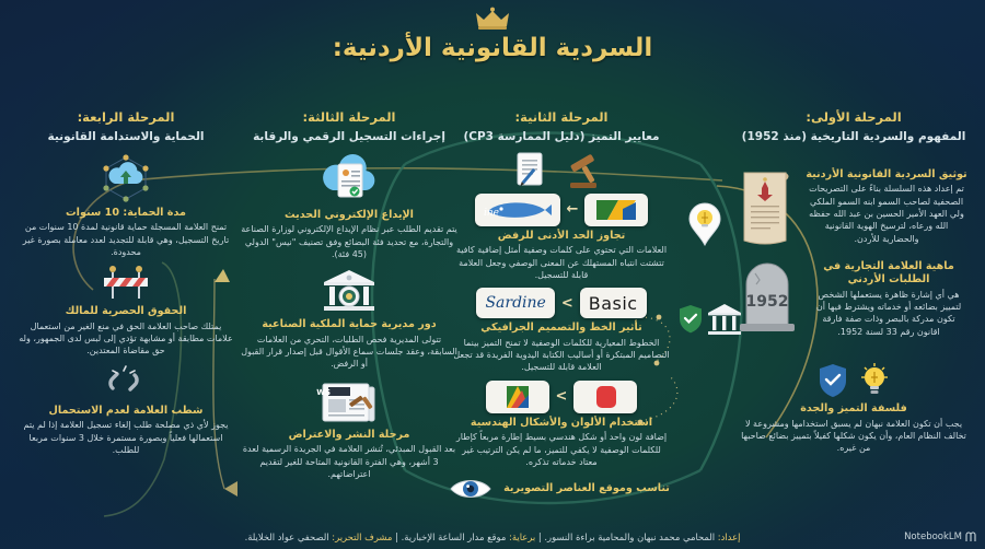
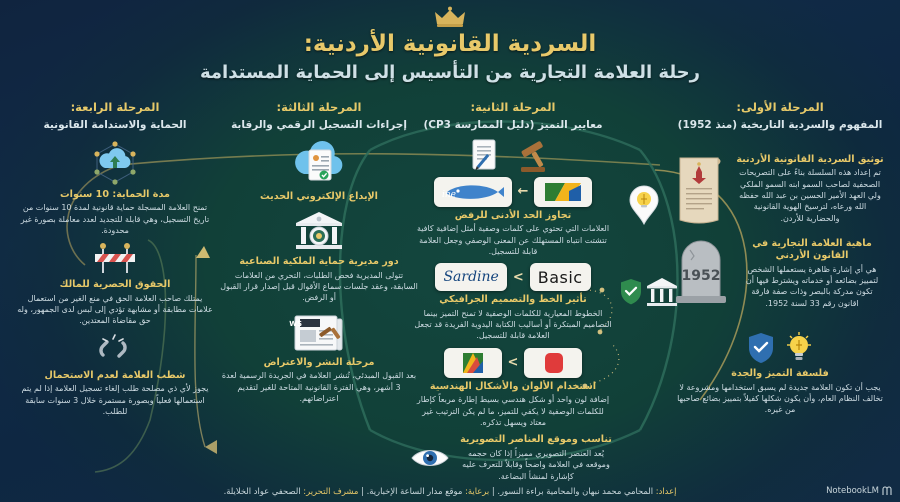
  السردية القانونية الأردنية:
+ رحلة العلامة التجارية من التأسيس إلى الحماية المستدامة
  المرحلة الرابعة:
  الحماية والاستدامة القانونية
  مدة الحماية: 10 سنوات
  تمنح العلامة المسجلة حماية قانونية لمدة 10 سنوات من تاريخ التسجيل، وهي قابلة للتجديد لعدد معاملة بصورة غير محدودة.
  الحقوق الحصرية للمالك
  يمتلك صاحب العلامة الحق في منع الغير من استعمال علامات مطابقة أو مشابهة تؤدي إلى لبس لدى الجمهور، وله حق مقاضاة المعتدين.
  شطب العلامة لعدم الاستحمال
- يجوز لأي ذي مصلحة طلب إلغاء تسجيل العلامة إذا لم يتم استعمالها فعلياً وبصورة مستمرة خلال 3 سنوات مربعا للطلب.
+ يجوز لأي ذي مصلحة طلب إلغاء تسجيل العلامة إذا لم يتم استعمالها فعلياً وبصورة مستمرة خلال 3 سنوات سابقة للطلب.
  المرحلة الثالثة:
  إجراءات التسجيل الرقمي والرقابة
  الإيداع الإلكتروني الحديث
- يتم تقديم الطلب عبر نظام الإيداع الإلكتروني لوزارة الصناعة والتجارة، مع تحديد فئة البضائع وفق تصنيف "نيس" الدولي (45 فئة).
  دور مديرية حماية الملكية الصناعية
  تتولى المديرية فحص الطلبات، التحري من العلامات السابقة، وعقد جلسات سماع الأقوال قبل إصدار قرار القبول أو الرفض.
  مرحلة النشر والاعتراض
  بعد القبول المبدئي، تُنشر العلامة في الجريدة الرسمية لعدة 3 أشهر، وهي الفترة القانونية المتاحة للغير لتقديم اعتراضاتهم.
  المرحلة الثانية:
  معايير التميز (دليل الممارسة CP3)
  ←
  تجاوز الحد الأدنى للرفض
  العلامات التي تحتوي على كلمات وصفية أمثل إضافية كافية تتشتت انتباه المستهلك عن المعنى الوصفي وجعل العلامة قابلة للتسجيل.
  Basic
  >
  Sardine
  تأثير الخط والتصميم الجرافيكي
  الخطوط المعيارية للكلمات الوصفية لا تمنح التميز بينما التصاميم المبتكرة أو أساليب الكتابة اليدوية الفريدة قد تجعل العلامة قابلة للتسجيل.
  >
  استخدام الألوان والأشكال الهندسية
- إضافة لون واحد أو شكل هندسي بسيط إطارة مربعاً كإطار للكلمات الوصفية لا يكفي للتميز، ما لم يكن الترتيب غير معتاد خدماته تذكره.
+ إضافة لون واحد أو شكل هندسي بسيط إطارة مربعاً كإطار للكلمات الوصفية لا يكفي للتميز، ما لم يكن الترتيب غير معتاد ويسهل تذكره.
  تناسب وموقع العناصر التصويرية
+ يُعد العنصر التصويري مميزاً إذا كان حجمه وموقعه في العلامة واضحاً وقابلاً للتعرف عليه كإشارة لمنشأ البضاعة.
  المرحلة الأولى:
  المفهوم والسردية التاريخية (منذ 1952)
  توثيق السردية القانونية الأردنية
  تم إعداد هذه السلسلة بناءً على التصريحات الصحفية لصاحب السمو ابنه السمو الملكي ولي العهد الأمير الحسين بن عبد الله حفظه الله ورعاه، لترسيخ الهوية القانونية والحضارية للأردن.
- ماهية العلامة التجارية في الطلبات الأردني
+ ماهية العلامة التجارية في القانون الأردني
  هي أي إشارة ظاهرة يستعملها الشخص لتمييز بضائعه أو خدماته ويشترط فيها أن تكون مدركة بالبصر وذات صفة فارقة اقانون رقم 33 لسنة 1952.
  1952
  فلسفة التميز والجدة
- يجب أن تكون العلامة نبهان لم يسبق استخدامها ومشروعة لا تخالف النظام العام، وأن يكون شكلها كفيلاً بتمييز بضائع صاحبها من غيره.
+ يجب أن تكون العلامة جديدة لم يسبق استخدامها ومشروعة لا تخالف النظام العام، وأن يكون شكلها كفيلاً بتمييز بضائع صاحبها من غيره.
  إعداد: المحامي محمد نبهان والمحامية براءة النسور. | برعاية: موقع مدار الساعة الإخبارية. | مشرف التحرير: الصحفي عواد الخلايلة.
  NotebookLM
